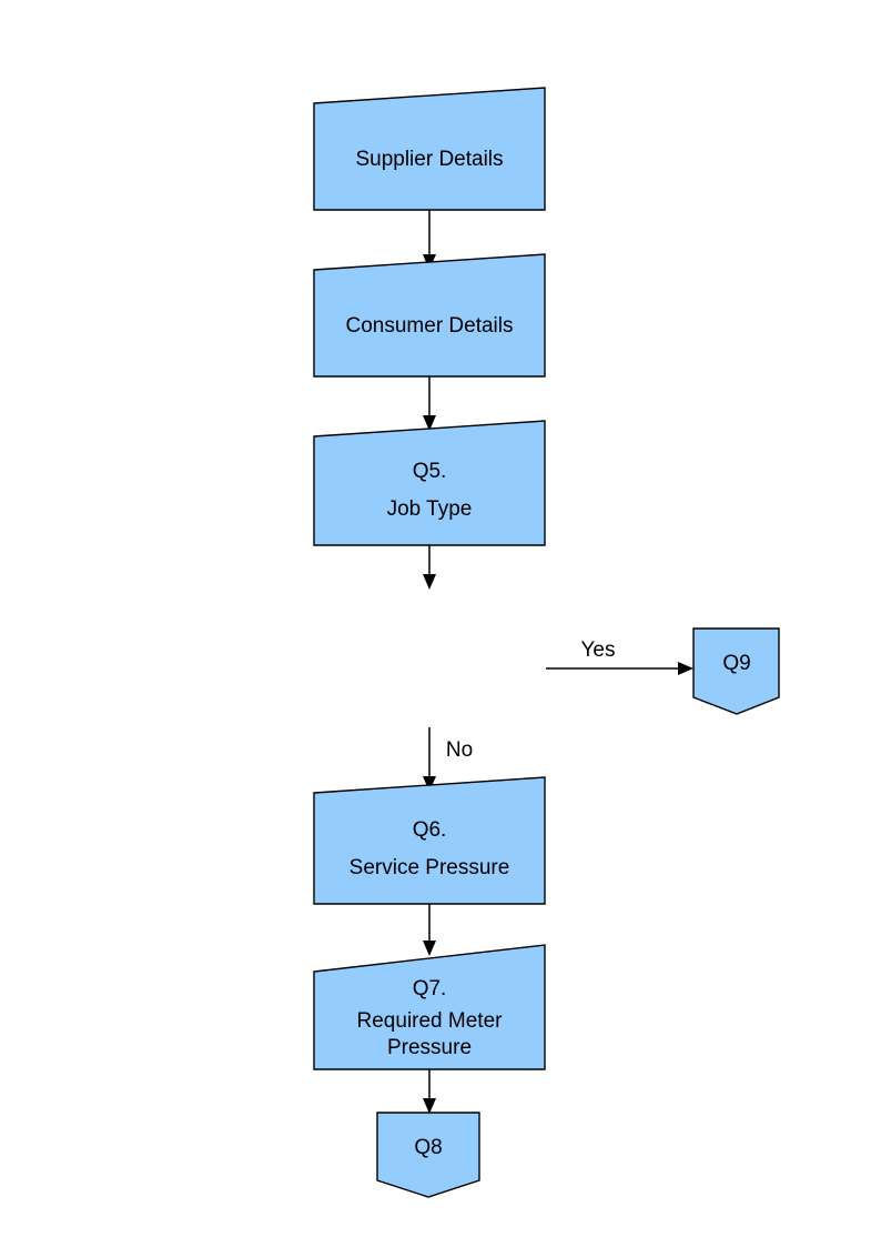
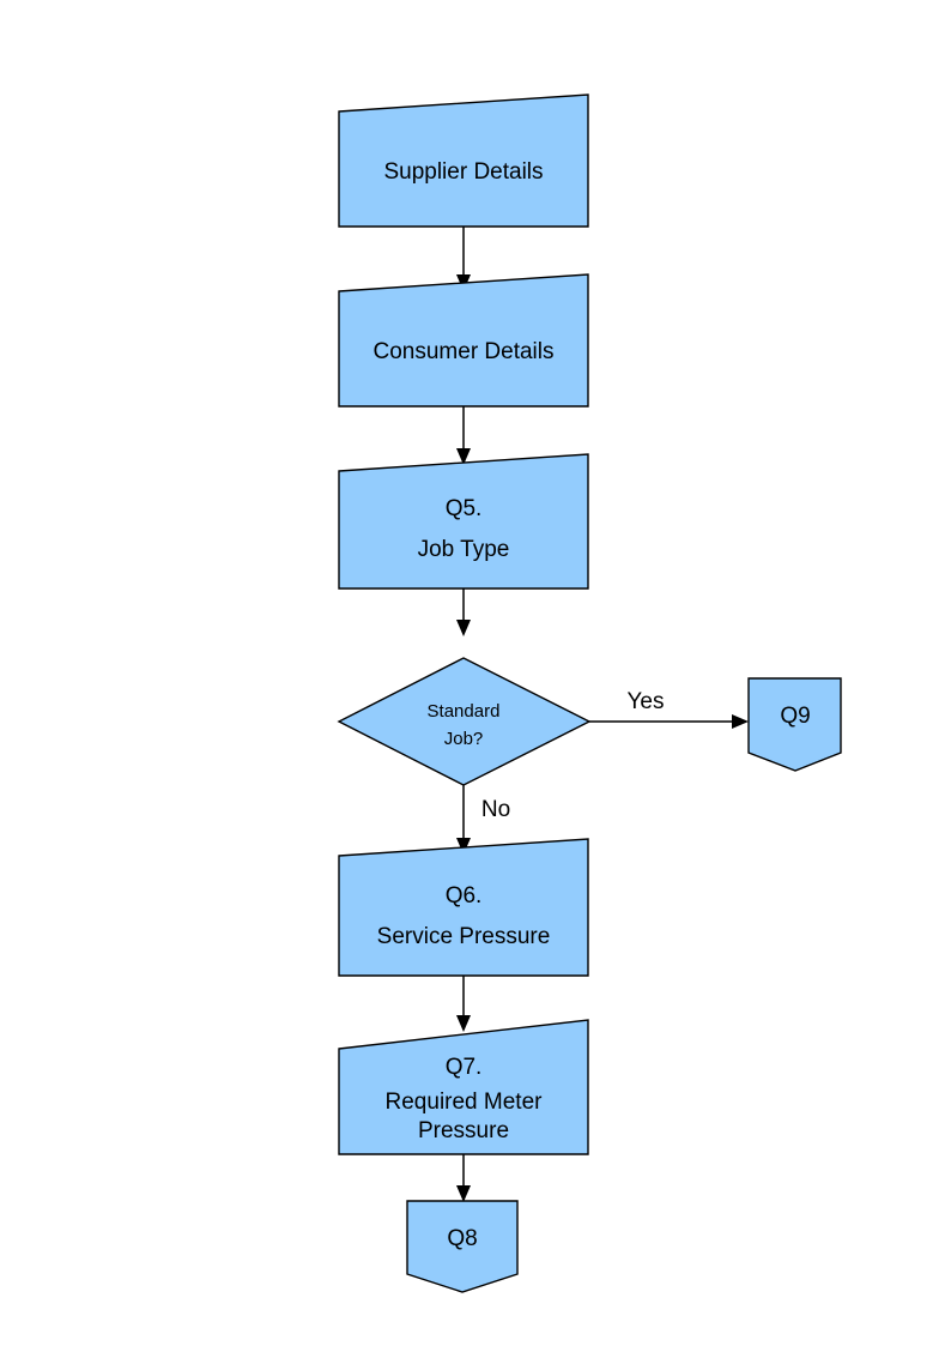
  Yes
  No
  Supplier Details
  Consumer Details
  Q5.
  Job Type
+ Standard
+ Job?
  Q9
  Q6.
  Service Pressure
  Q7.
  Required Meter
  Pressure
  Q8
